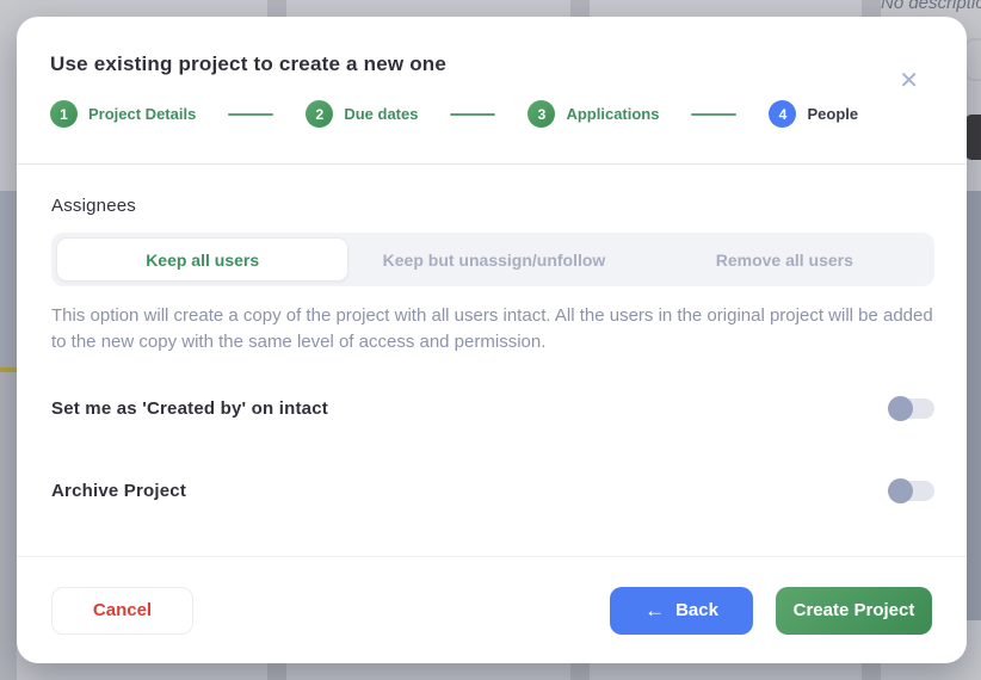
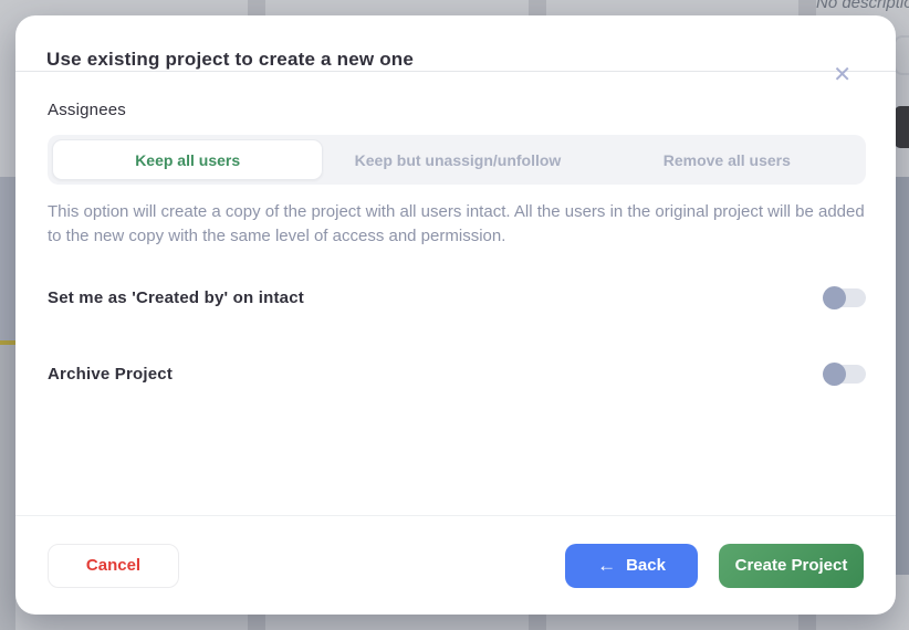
  No descriptio
  Use existing project to create a new one
  ✕
- 1
- Project Details
- 2
- Due dates
- 3
- Applications
- 4
- People
  Assignees
  Keep all users
  Keep but unassign/unfollow
  Remove all users
  This option will create a copy of the project with all users intact. All the users in the original project will be added to the new copy with the same level of access and permission.
  Set me as 'Created by' on intact
  Archive Project
  Cancel
  ←
  Back
  Create Project
